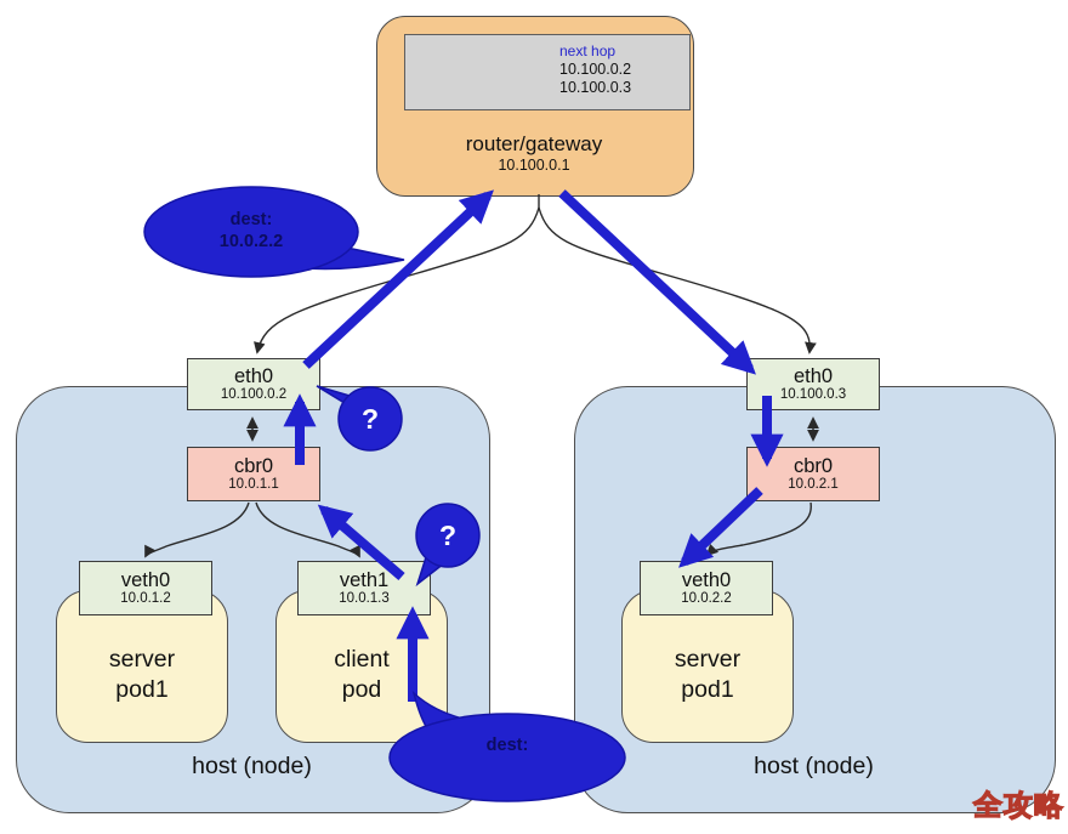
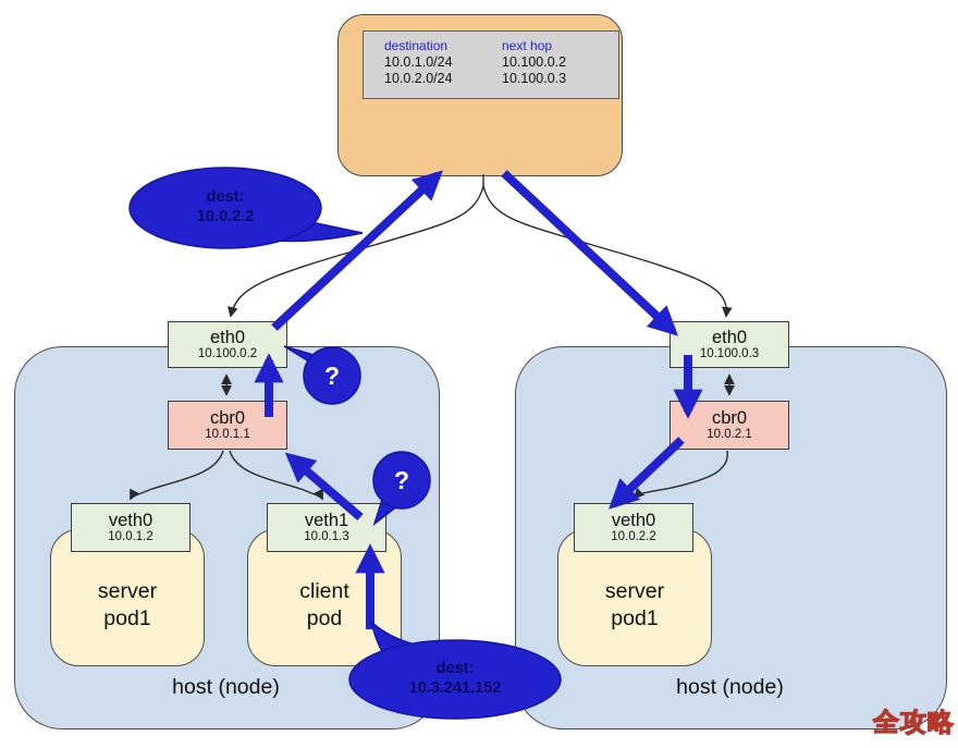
+ destination
+ 10.0.1.0/24
+ 10.0.2.0/24
  next hop
  10.100.0.2
  10.100.0.3
- router/gateway
- 10.100.0.1
  server
  pod1
  client
  pod
  server
  pod1
  eth0
  10.100.0.2
  cbr0
  10.0.1.1
  veth0
  10.0.1.2
  veth1
  10.0.1.3
  eth0
  10.100.0.3
  cbr0
  10.0.2.1
  veth0
  10.0.2.2
  host (node)
  host (node)
  dest:
  10.0.2.2
  dest:
+ 10.3.241.152
  ?
  ?
  全攻略
